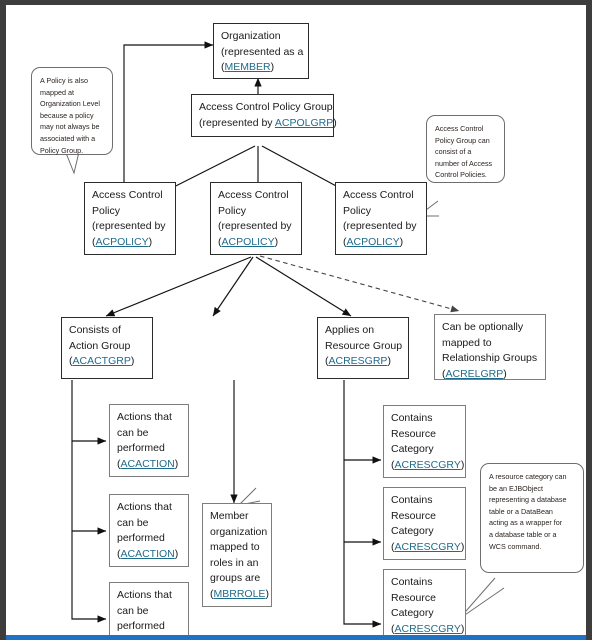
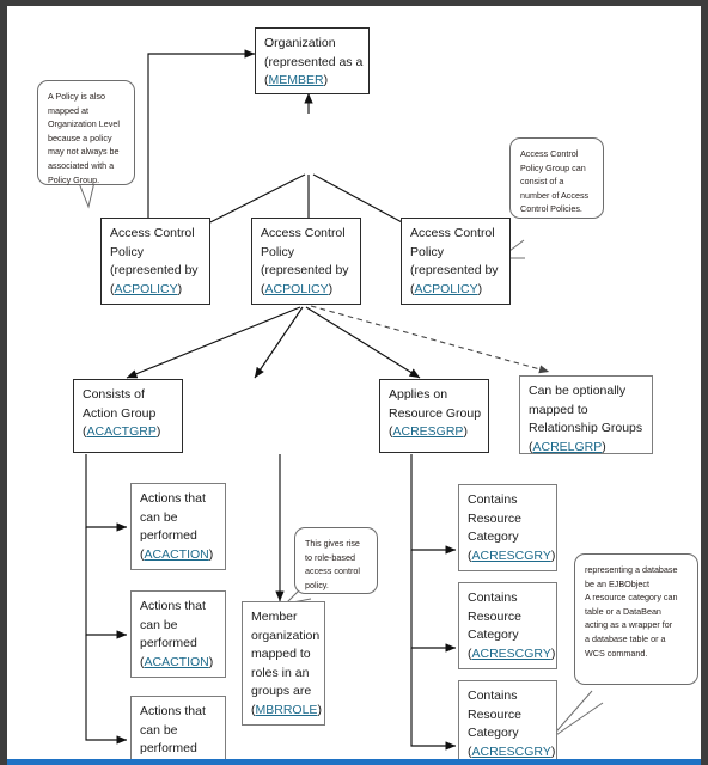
  Organization
  (represented as a
  (MEMBER)
- Access Control Policy Group
- (represented by ACPOLGRP)
  Access Control
  Policy
  (represented by
  (ACPOLICY)
  Access Control
  Policy
  (represented by
  (ACPOLICY)
  Access Control
  Policy
  (represented by
  (ACPOLICY)
  Consists of
  Action Group
  (ACACTGRP)
  Applies on
  Resource Group
  (ACRESGRP)
  Can be optionally
  mapped to
  Relationship Groups
  (ACRELGRP)
  Actions that
  can be
  performed
  (ACACTION)
  Actions that
  can be
  performed
  (ACACTION)
  Actions that
  can be
  performed
  Member
  organization
  mapped to
  roles in an
  groups are
  (MBRROLE)
  Contains
  Resource
  Category
  (ACRESCGRY)
  Contains
  Resource
  Category
  (ACRESCGRY)
  Contains
  Resource
  Category
  (ACRESCGRY)
  A Policy is also
  mapped at
  Organization Level
  because a policy
  may not always be
  associated with a
  Policy Group.
  Access Control
  Policy Group can
  consist of a
  number of Access
  Control Policies.
+ This gives rise
+ to role-based
+ access control
+ policy.
- A resource category can
+ representing a database
  be an EJBObject
- representing a database
+ A resource category can
  table or a DataBean
  acting as a wrapper for
  a database table or a
  WCS command.
